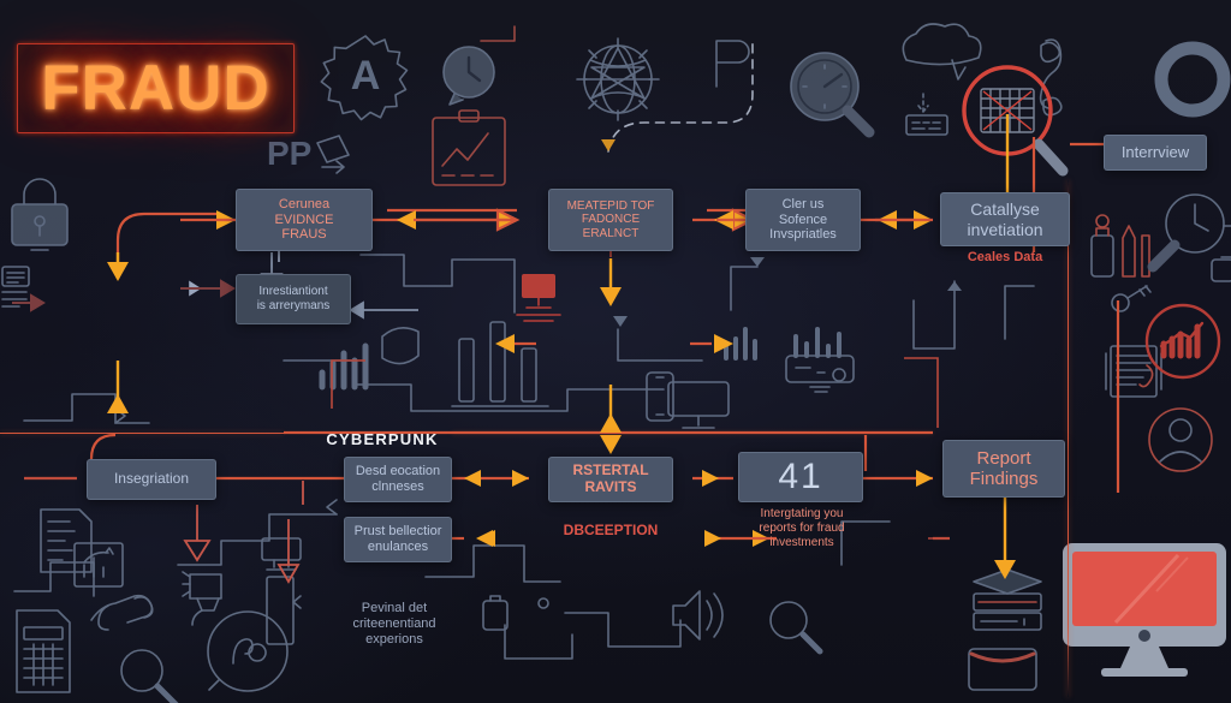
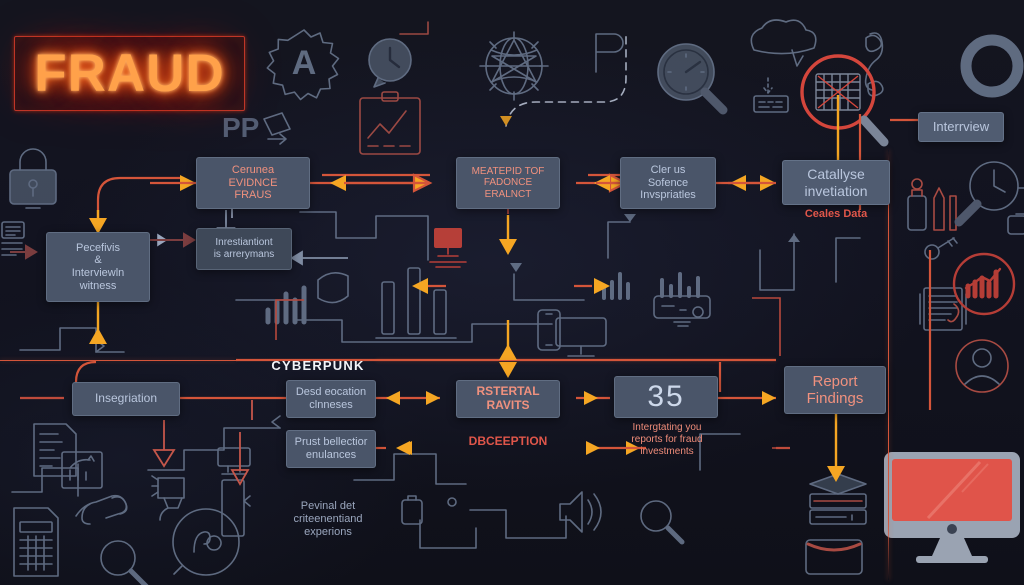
  A
  PP
  FRAUD
  Cerunea
  EVIDNCE
  FRAUS
  MEATEPID TOF
  FADONCE
  ERALNCT
  Cler us
  Sofence
  Invspriatles
  Catallyse
  invetiation
  Ceales Data
  Interrview
+ Pecefivis
+ &
+ Interviewln
+ witness
  Inrestiantiont
  is arrerymans
  Insegriation
  Desd eocation
  clnneses
  Prust bellectior
  enulances
  RSTERTAL
  RAVITS
  DBCEEPTION
- 41
+ 35
  Intergtating you
  reports for fraud
  investments
  Report
  Findings
  CYBERPUNK
  Pevinal det
  criteenentiand
  experions
